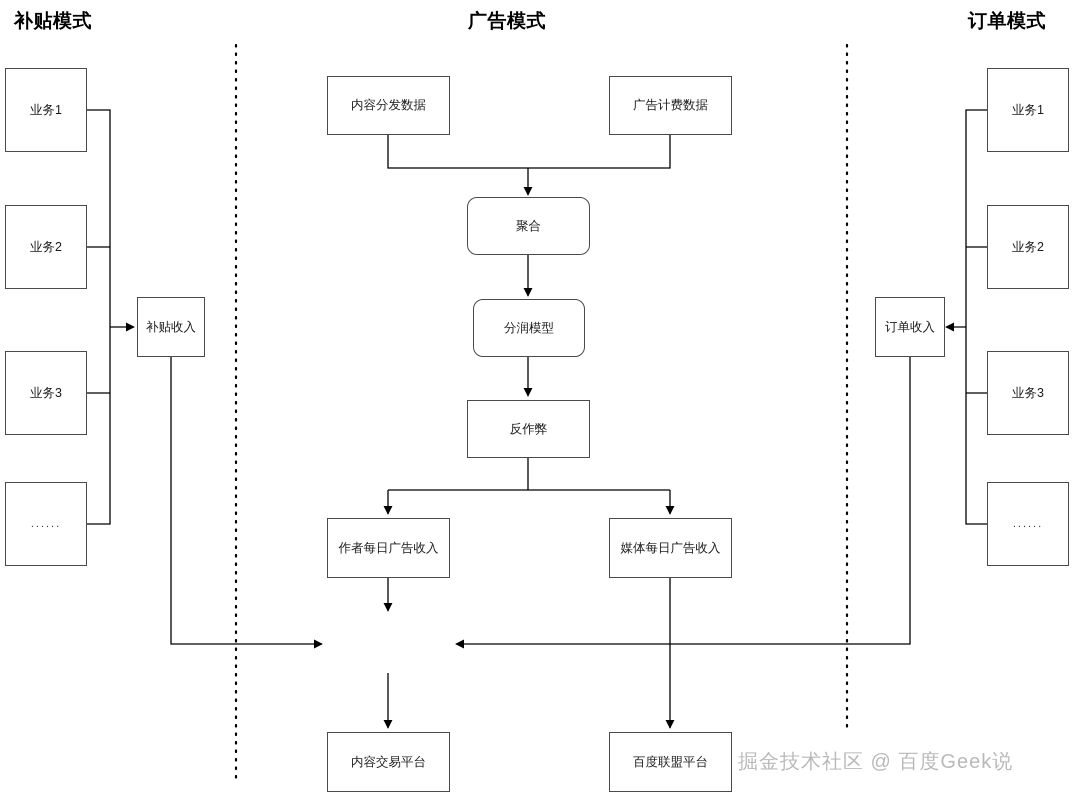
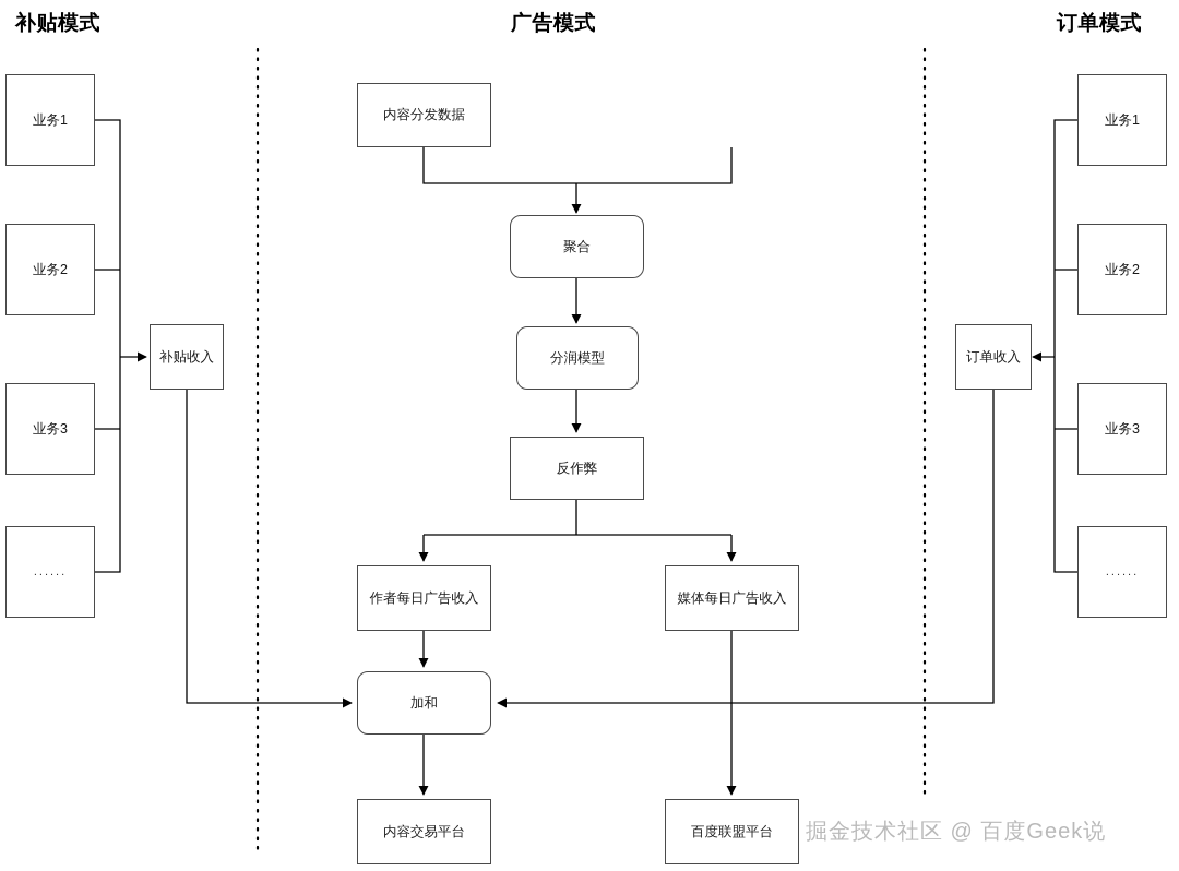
  补贴模式
  广告模式
  订单模式
  业务1
  业务2
  业务3
  ......
  补贴收入
  内容分发数据
- 广告计费数据
  聚合
  分润模型
  反作弊
  作者每日广告收入
  媒体每日广告收入
+ 加和
  内容交易平台
  百度联盟平台
  业务1
  业务2
  业务3
  ......
  订单收入
  掘金技术社区 @ 百度Geek说
